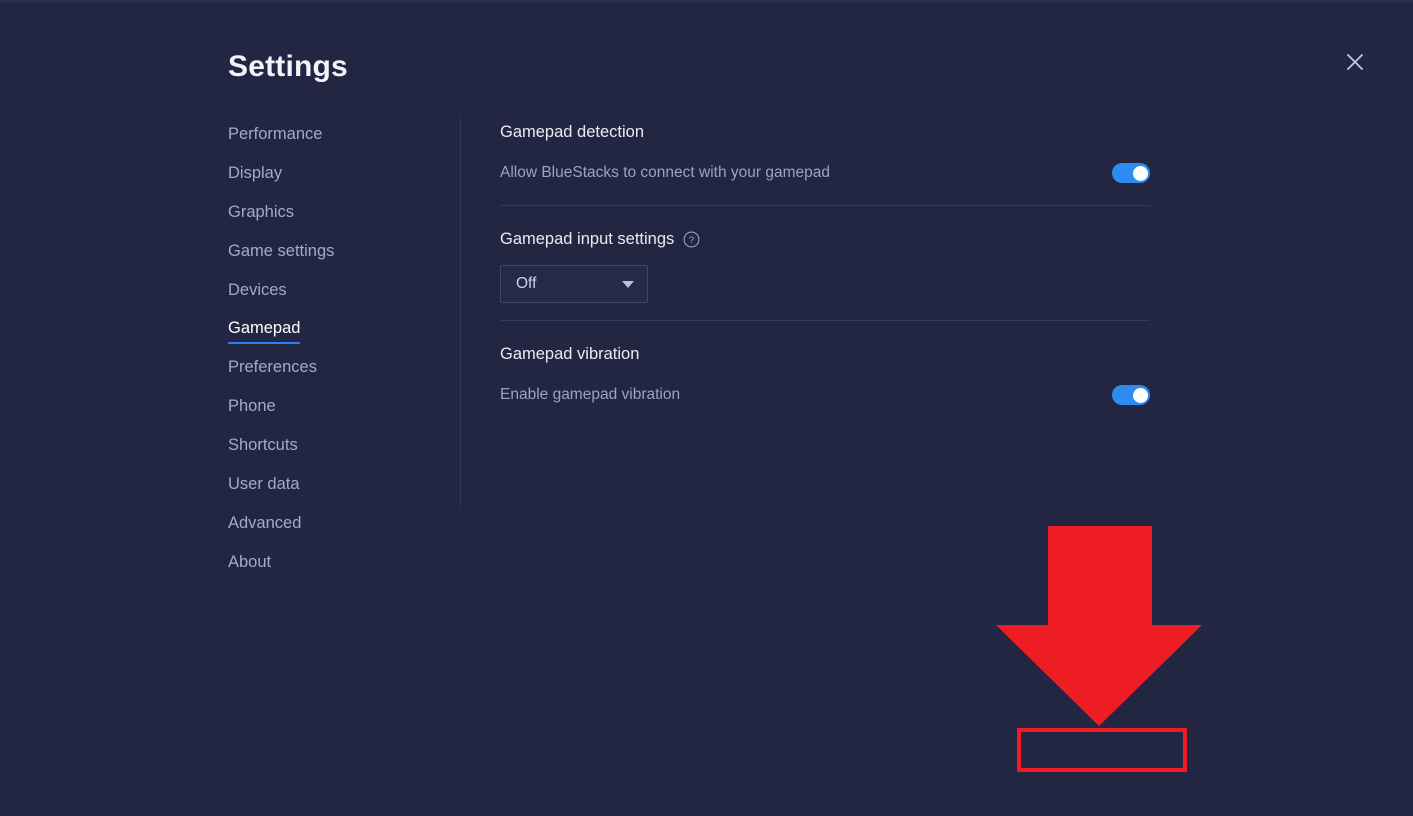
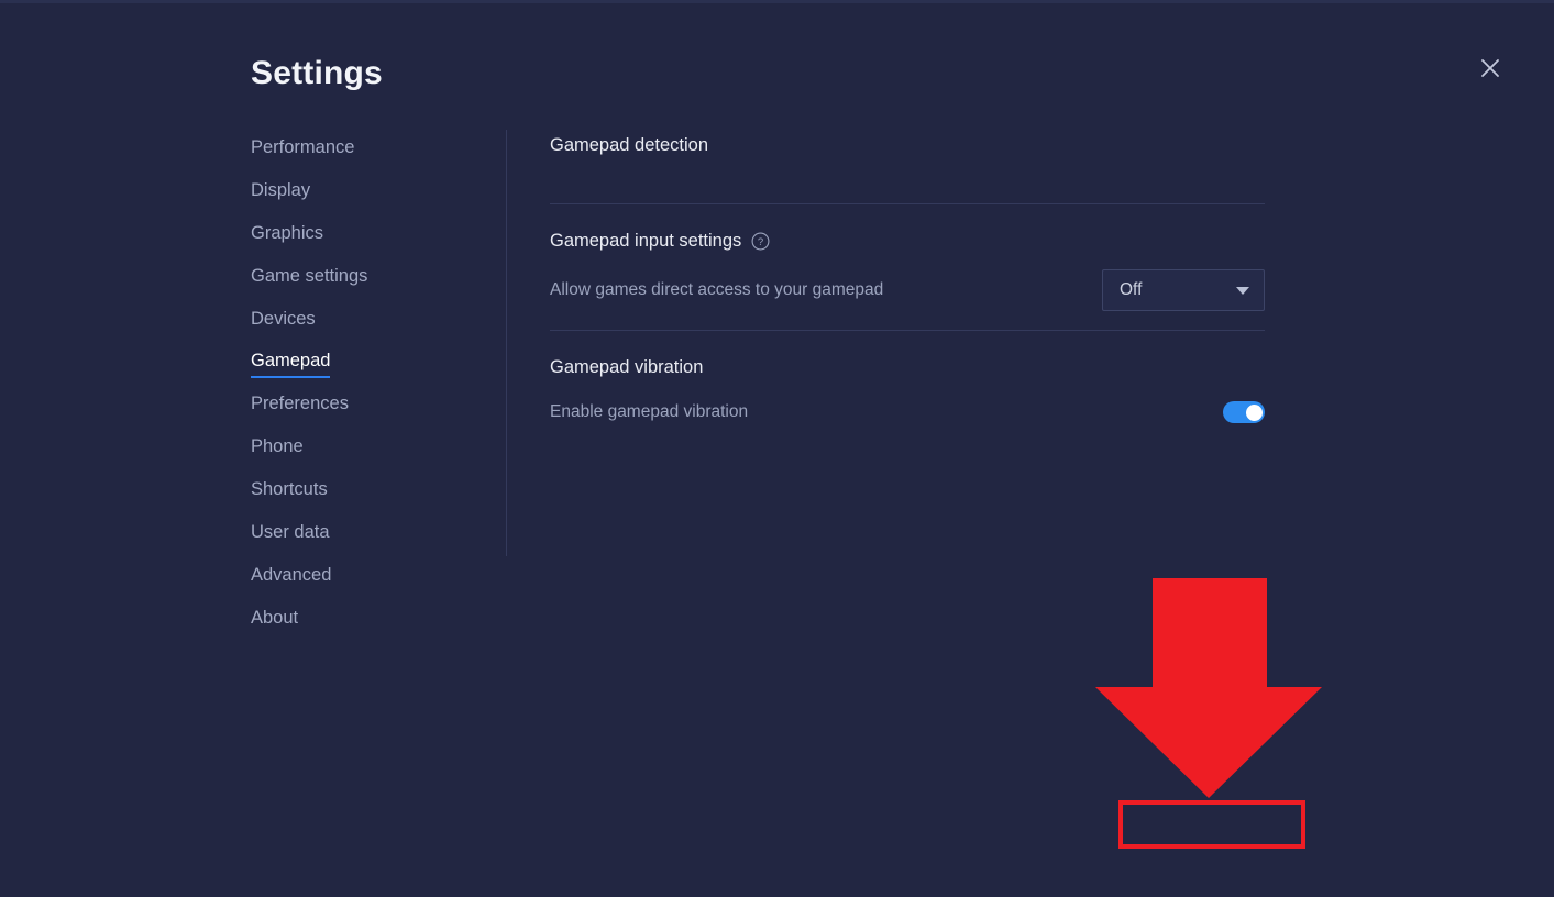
  Settings
  Performance
  Display
  Graphics
  Game settings
  Devices
  Gamepad
  Preferences
  Phone
  Shortcuts
  User data
  Advanced
  About
  Gamepad detection
- Allow BlueStacks to connect with your gamepad
  Gamepad input settings
  ?
+ Allow games direct access to your gamepad
  Off
  Gamepad vibration
  Enable gamepad vibration
